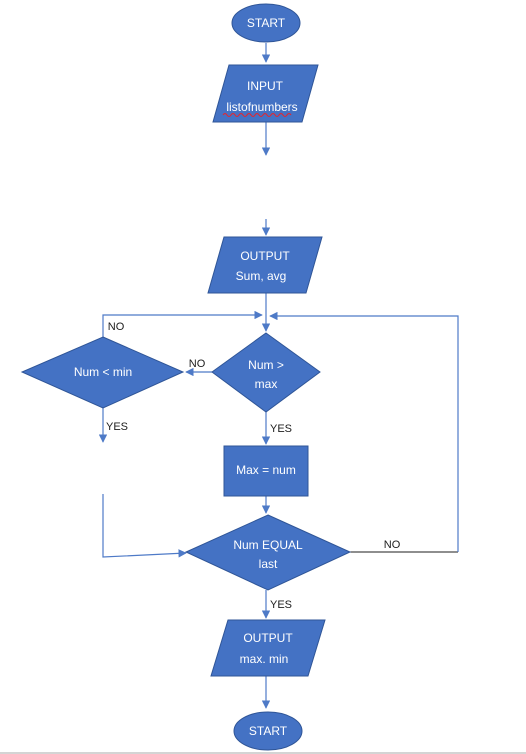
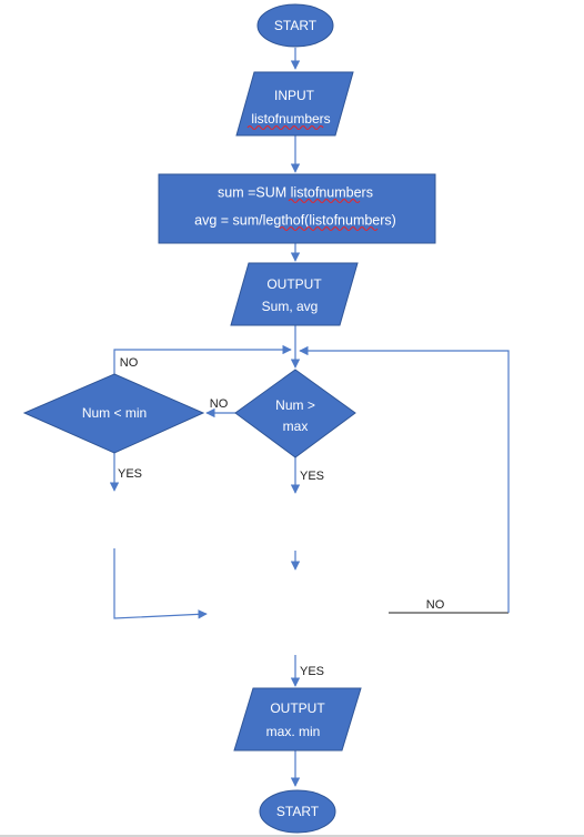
  START
  INPUT
  listofnumbers
+ sum =SUM listofnumbers
+ avg = sum/legthof(listofnumbers)
  OUTPUT
  Sum, avg
  Num >
  max
  Num < min
- Max = num
- Num EQUAL
- last
  OUTPUT
  max. min
  START
  NO
  NO
  YES
  YES
  NO
  YES
